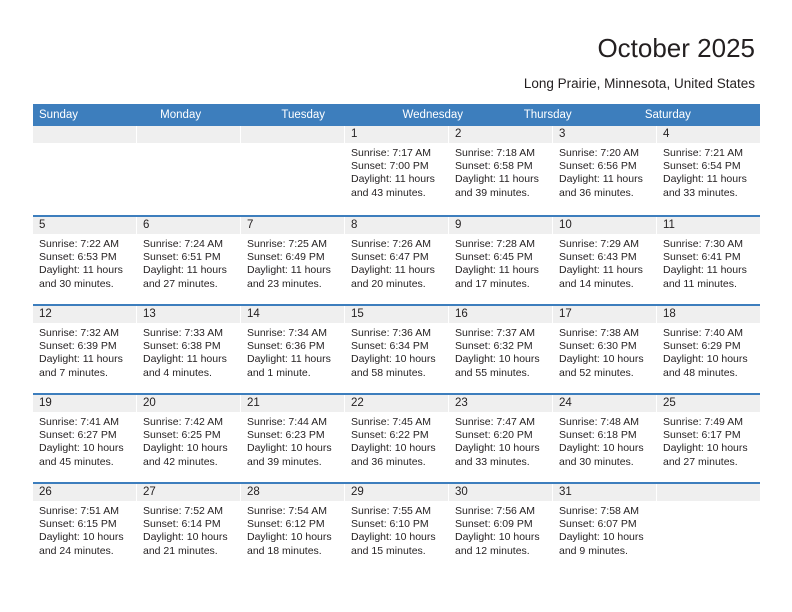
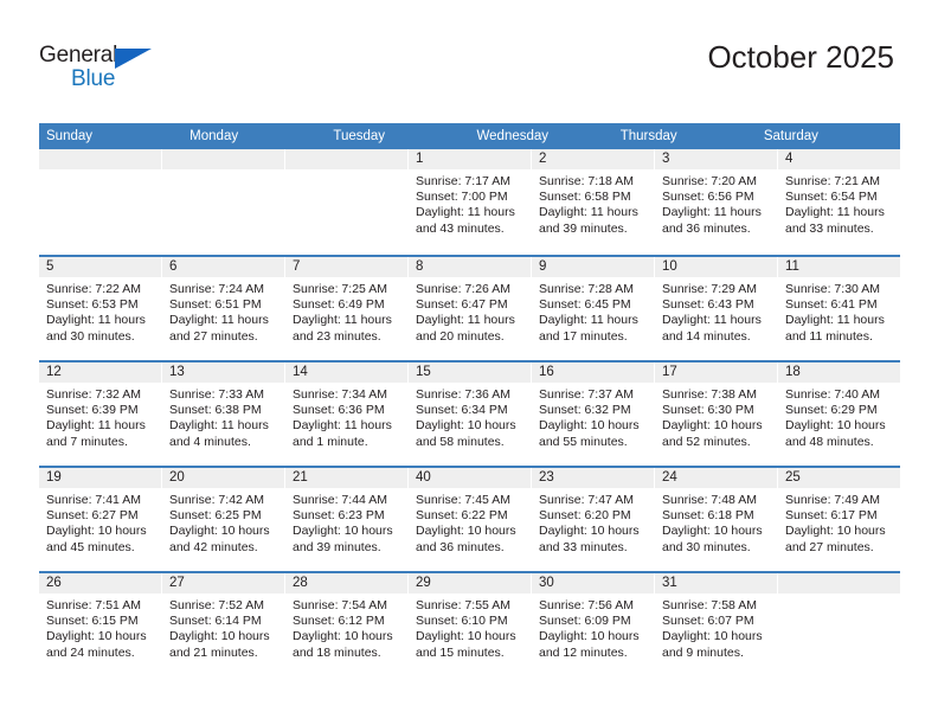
+ General
+ Blue
  October 2025
- Long Prairie, Minnesota, United States
  Sunday
  Monday
  Tuesday
  Wednesday
  Thursday
  Saturday
  1
  Sunrise: 7:17 AM
  Sunset: 7:00 PM
  Daylight: 11 hours
  and 43 minutes.
  2
  Sunrise: 7:18 AM
  Sunset: 6:58 PM
  Daylight: 11 hours
  and 39 minutes.
  3
  Sunrise: 7:20 AM
  Sunset: 6:56 PM
  Daylight: 11 hours
  and 36 minutes.
  4
  Sunrise: 7:21 AM
  Sunset: 6:54 PM
  Daylight: 11 hours
  and 33 minutes.
  5
  Sunrise: 7:22 AM
  Sunset: 6:53 PM
  Daylight: 11 hours
  and 30 minutes.
  6
  Sunrise: 7:24 AM
  Sunset: 6:51 PM
  Daylight: 11 hours
  and 27 minutes.
  7
  Sunrise: 7:25 AM
  Sunset: 6:49 PM
  Daylight: 11 hours
  and 23 minutes.
  8
  Sunrise: 7:26 AM
  Sunset: 6:47 PM
  Daylight: 11 hours
  and 20 minutes.
  9
  Sunrise: 7:28 AM
  Sunset: 6:45 PM
  Daylight: 11 hours
  and 17 minutes.
  10
  Sunrise: 7:29 AM
  Sunset: 6:43 PM
  Daylight: 11 hours
  and 14 minutes.
  11
  Sunrise: 7:30 AM
  Sunset: 6:41 PM
  Daylight: 11 hours
  and 11 minutes.
  12
  Sunrise: 7:32 AM
  Sunset: 6:39 PM
  Daylight: 11 hours
  and 7 minutes.
  13
  Sunrise: 7:33 AM
  Sunset: 6:38 PM
  Daylight: 11 hours
  and 4 minutes.
  14
  Sunrise: 7:34 AM
  Sunset: 6:36 PM
  Daylight: 11 hours
  and 1 minute.
  15
  Sunrise: 7:36 AM
  Sunset: 6:34 PM
  Daylight: 10 hours
  and 58 minutes.
  16
  Sunrise: 7:37 AM
  Sunset: 6:32 PM
  Daylight: 10 hours
  and 55 minutes.
  17
  Sunrise: 7:38 AM
  Sunset: 6:30 PM
  Daylight: 10 hours
  and 52 minutes.
  18
  Sunrise: 7:40 AM
  Sunset: 6:29 PM
  Daylight: 10 hours
  and 48 minutes.
  19
  Sunrise: 7:41 AM
  Sunset: 6:27 PM
  Daylight: 10 hours
  and 45 minutes.
  20
  Sunrise: 7:42 AM
  Sunset: 6:25 PM
  Daylight: 10 hours
  and 42 minutes.
  21
  Sunrise: 7:44 AM
  Sunset: 6:23 PM
  Daylight: 10 hours
  and 39 minutes.
- 22
+ 40
  Sunrise: 7:45 AM
  Sunset: 6:22 PM
  Daylight: 10 hours
  and 36 minutes.
  23
  Sunrise: 7:47 AM
  Sunset: 6:20 PM
  Daylight: 10 hours
  and 33 minutes.
  24
  Sunrise: 7:48 AM
  Sunset: 6:18 PM
  Daylight: 10 hours
  and 30 minutes.
  25
  Sunrise: 7:49 AM
  Sunset: 6:17 PM
  Daylight: 10 hours
  and 27 minutes.
  26
  Sunrise: 7:51 AM
  Sunset: 6:15 PM
  Daylight: 10 hours
  and 24 minutes.
  27
  Sunrise: 7:52 AM
  Sunset: 6:14 PM
  Daylight: 10 hours
  and 21 minutes.
  28
  Sunrise: 7:54 AM
  Sunset: 6:12 PM
  Daylight: 10 hours
  and 18 minutes.
  29
  Sunrise: 7:55 AM
  Sunset: 6:10 PM
  Daylight: 10 hours
  and 15 minutes.
  30
  Sunrise: 7:56 AM
  Sunset: 6:09 PM
  Daylight: 10 hours
  and 12 minutes.
  31
  Sunrise: 7:58 AM
  Sunset: 6:07 PM
  Daylight: 10 hours
  and 9 minutes.
